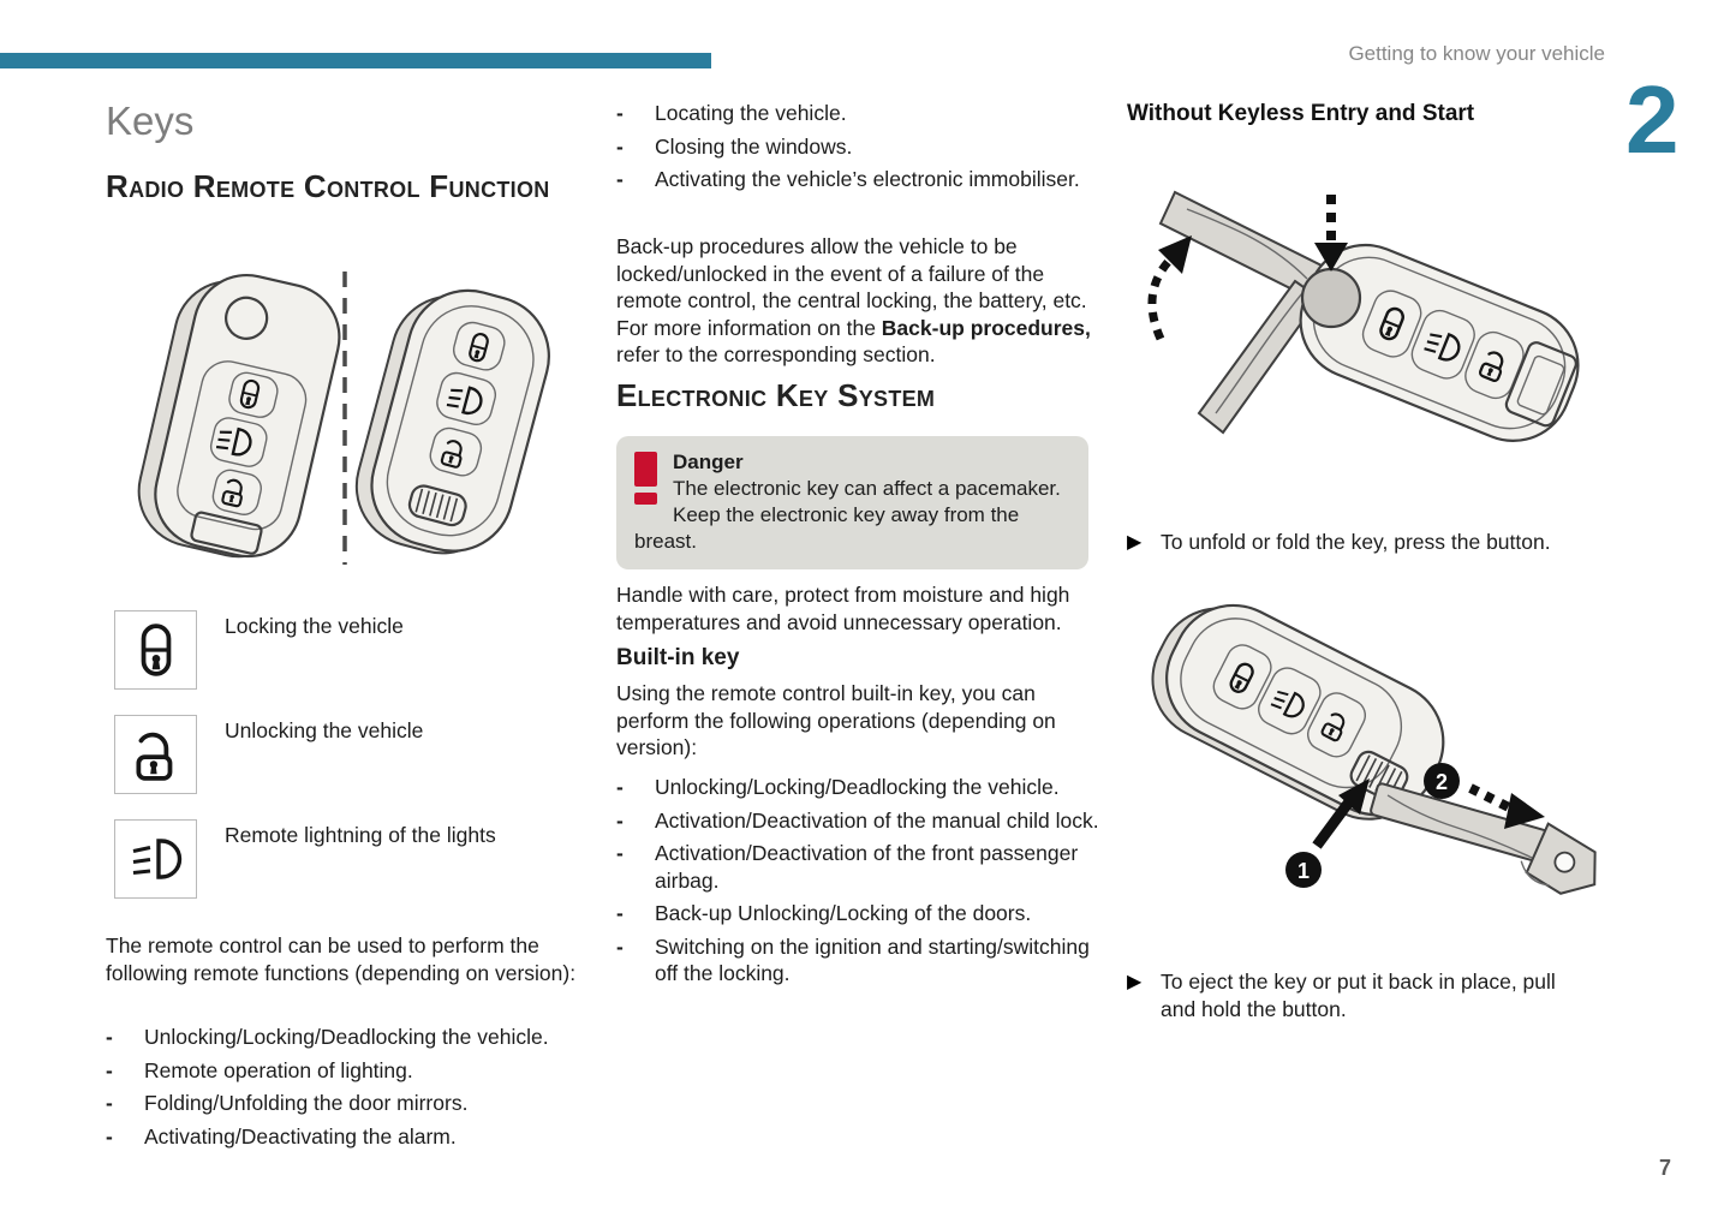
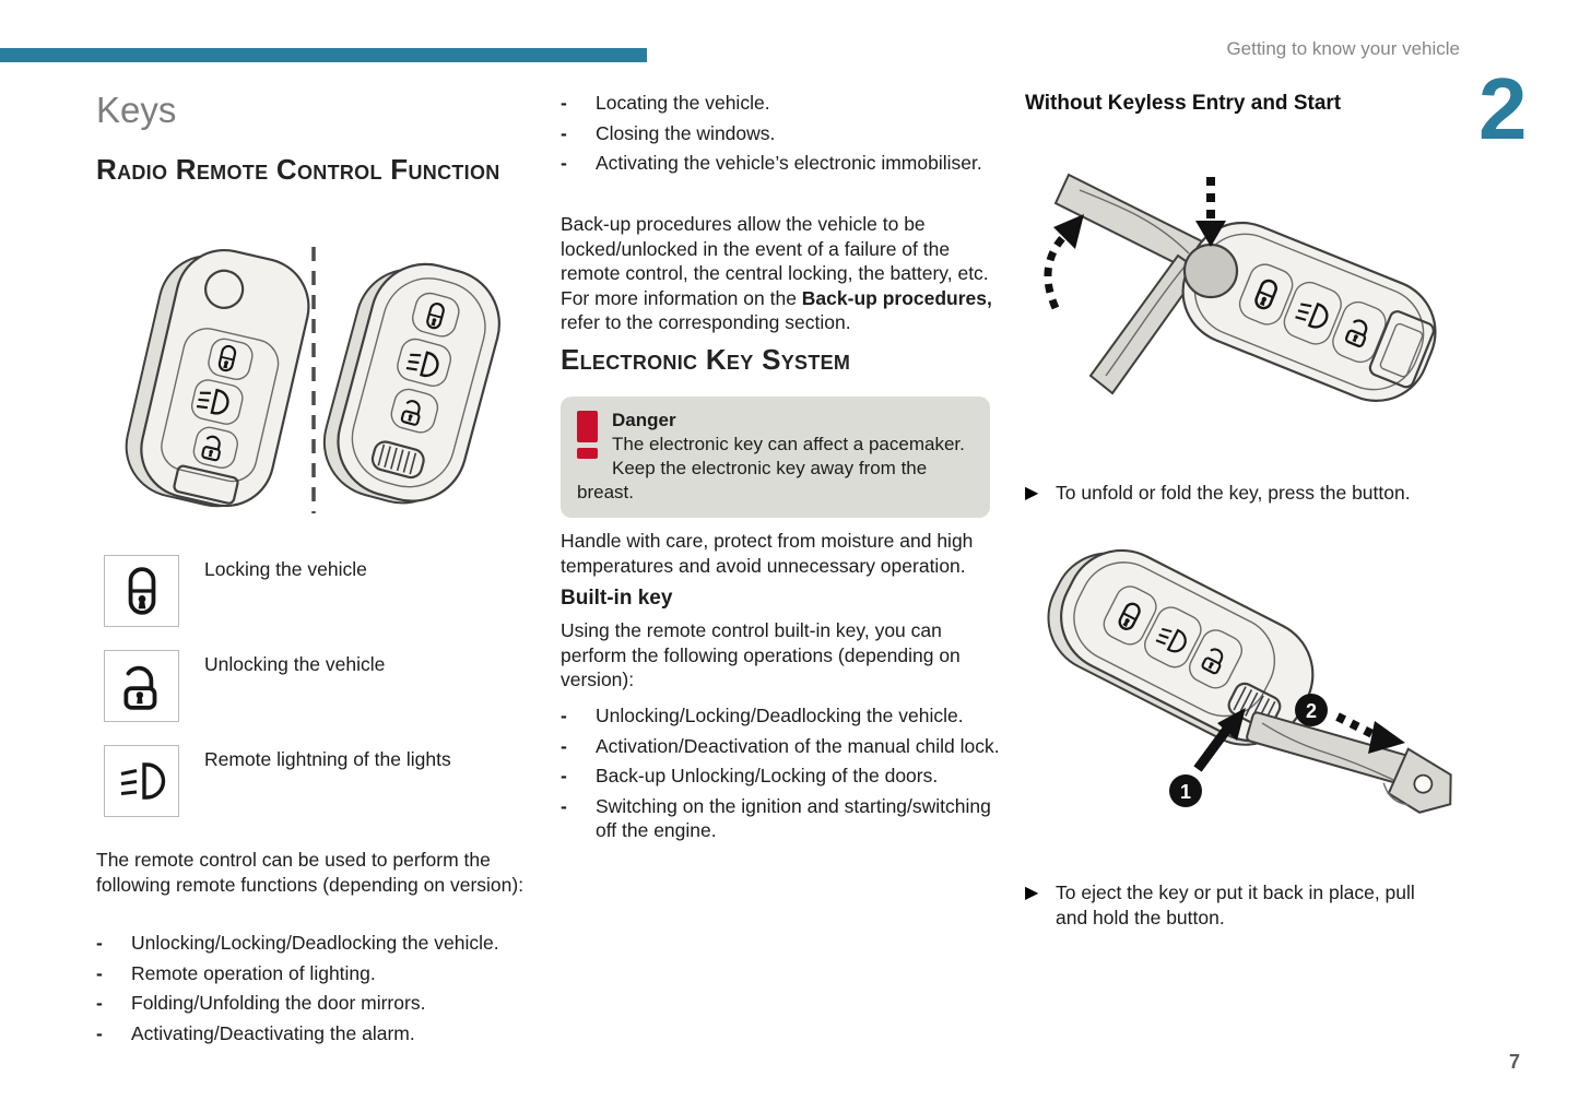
  Getting to know your vehicle
  2
  7
  Keys
  Radio Remote Control Function
  Locking the vehicle
  Unlocking the vehicle
  Remote lightning of the lights
  The remote control can be used to perform the following remote functions (depending on version):
  Unlocking/Locking/Deadlocking the vehicle.
  Remote operation of lighting.
  Folding/Unfolding the door mirrors.
  Activating/Deactivating the alarm.
  Locating the vehicle.
  Closing the windows.
  Activating the vehicle’s electronic immobiliser.
  Back-up procedures allow the vehicle to be locked/unlocked in the event of a failure of the remote control, the central locking, the battery, etc. For more information on the Back-up procedures, refer to the corresponding section.
  Electronic Key System
  Danger
  The electronic key can affect a pacemaker.
  Keep the electronic key away from the breast.
  Handle with care, protect from moisture and high temperatures and avoid unnecessary operation.
  Built-in key
  Using the remote control built-in key, you can perform the following operations (depending on version):
  Unlocking/Locking/Deadlocking the vehicle.
  Activation/Deactivation of the manual child lock.
- Activation/Deactivation of the front passenger airbag.
  Back-up Unlocking/Locking of the doors.
- Switching on the ignition and starting/switching off the locking.
+ Switching on the ignition and starting/switching off the engine.
  Without Keyless Entry and Start
  ▶
  To unfold or fold the key, press the button.
  1
  2
  ▶
  To eject the key or put it back in place, pull and hold the button.
